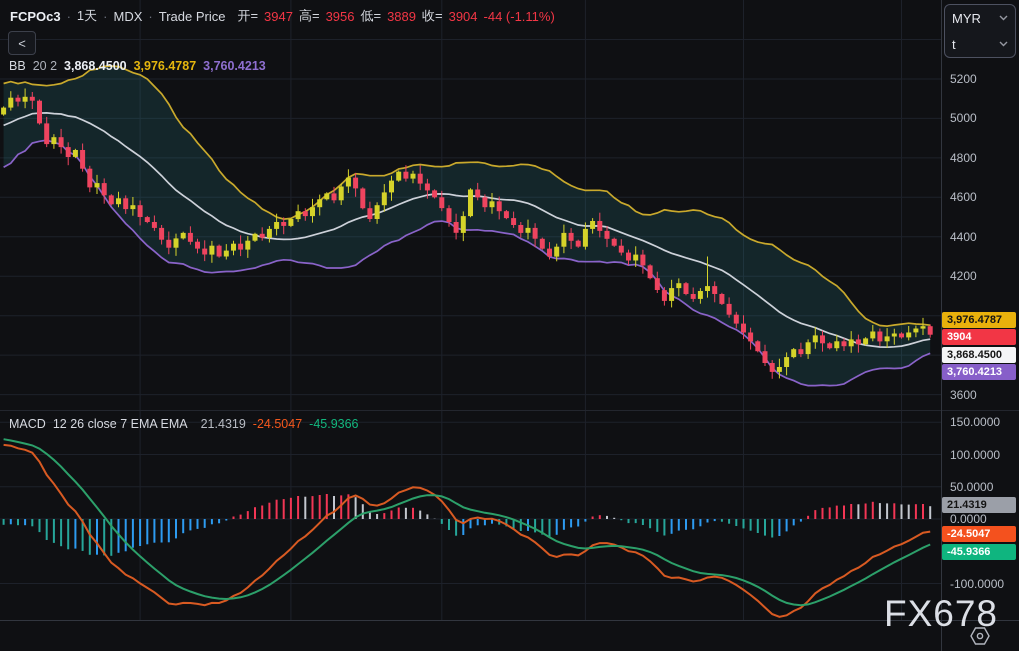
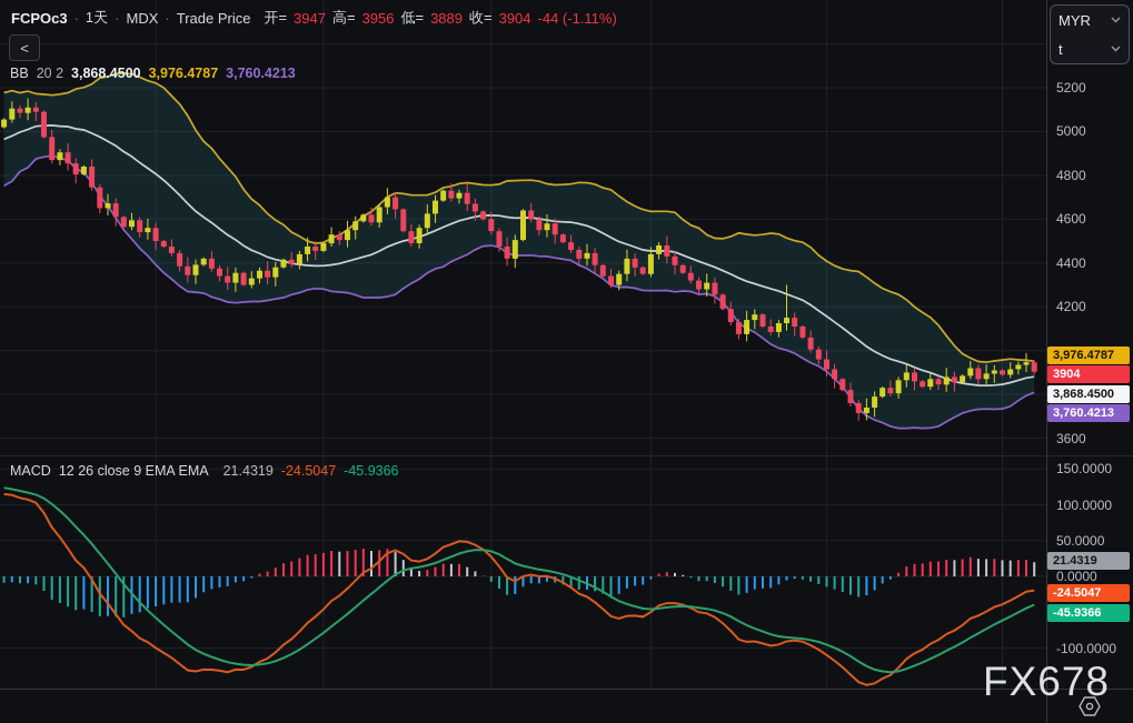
  FCPOc3
  ·
  1天
  ·
  MDX
  ·
  Trade Price
  开=
  3947
  高=
  3956
  低=
  3889
  收=
  3904
  -44 (-1.11%)
  <
  BB
  20 2
  3,868.4500
  3,976.4787
  3,760.4213
  MACD
- 12 26 close 7 EMA EMA
+ 12 26 close 9 EMA EMA
  21.4319
  -24.5047
  -45.9366
  MYR
  t
  5200
  5000
  4800
  4600
  4400
  4200
  3600
  150.0000
  100.0000
  50.0000
  0.0000
  -100.0000
  3,976.4787
  3904
  3,868.4500
  3,760.4213
  21.4319
  -24.5047
  -45.9366
  FX678
